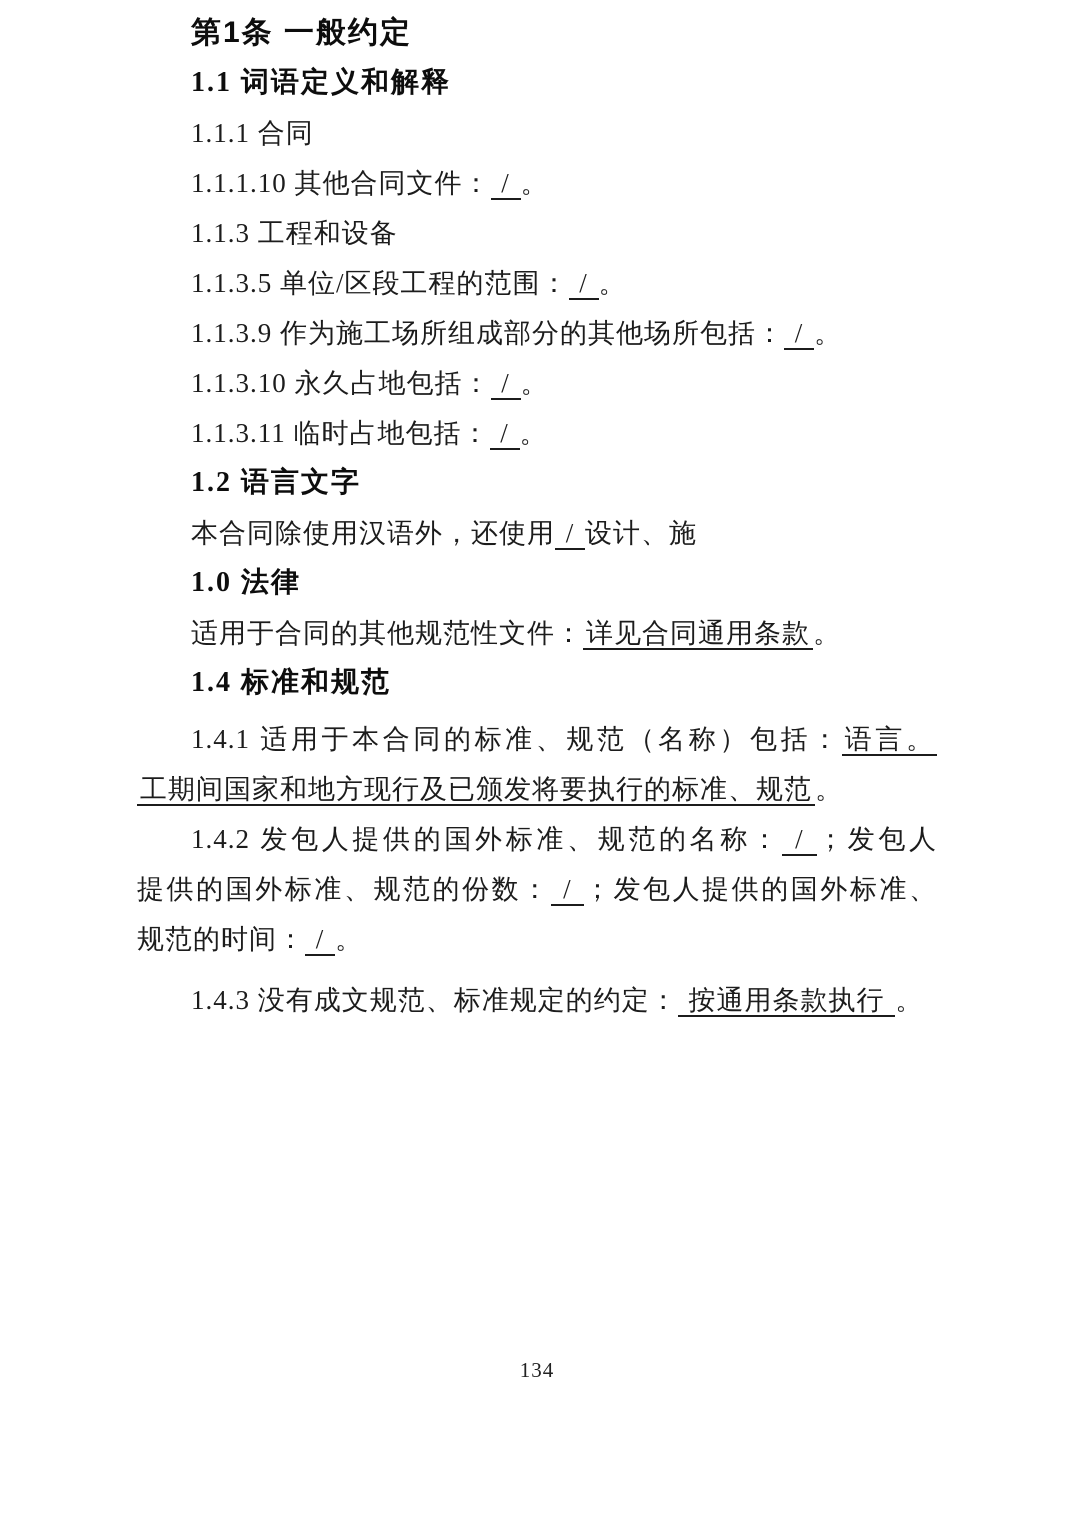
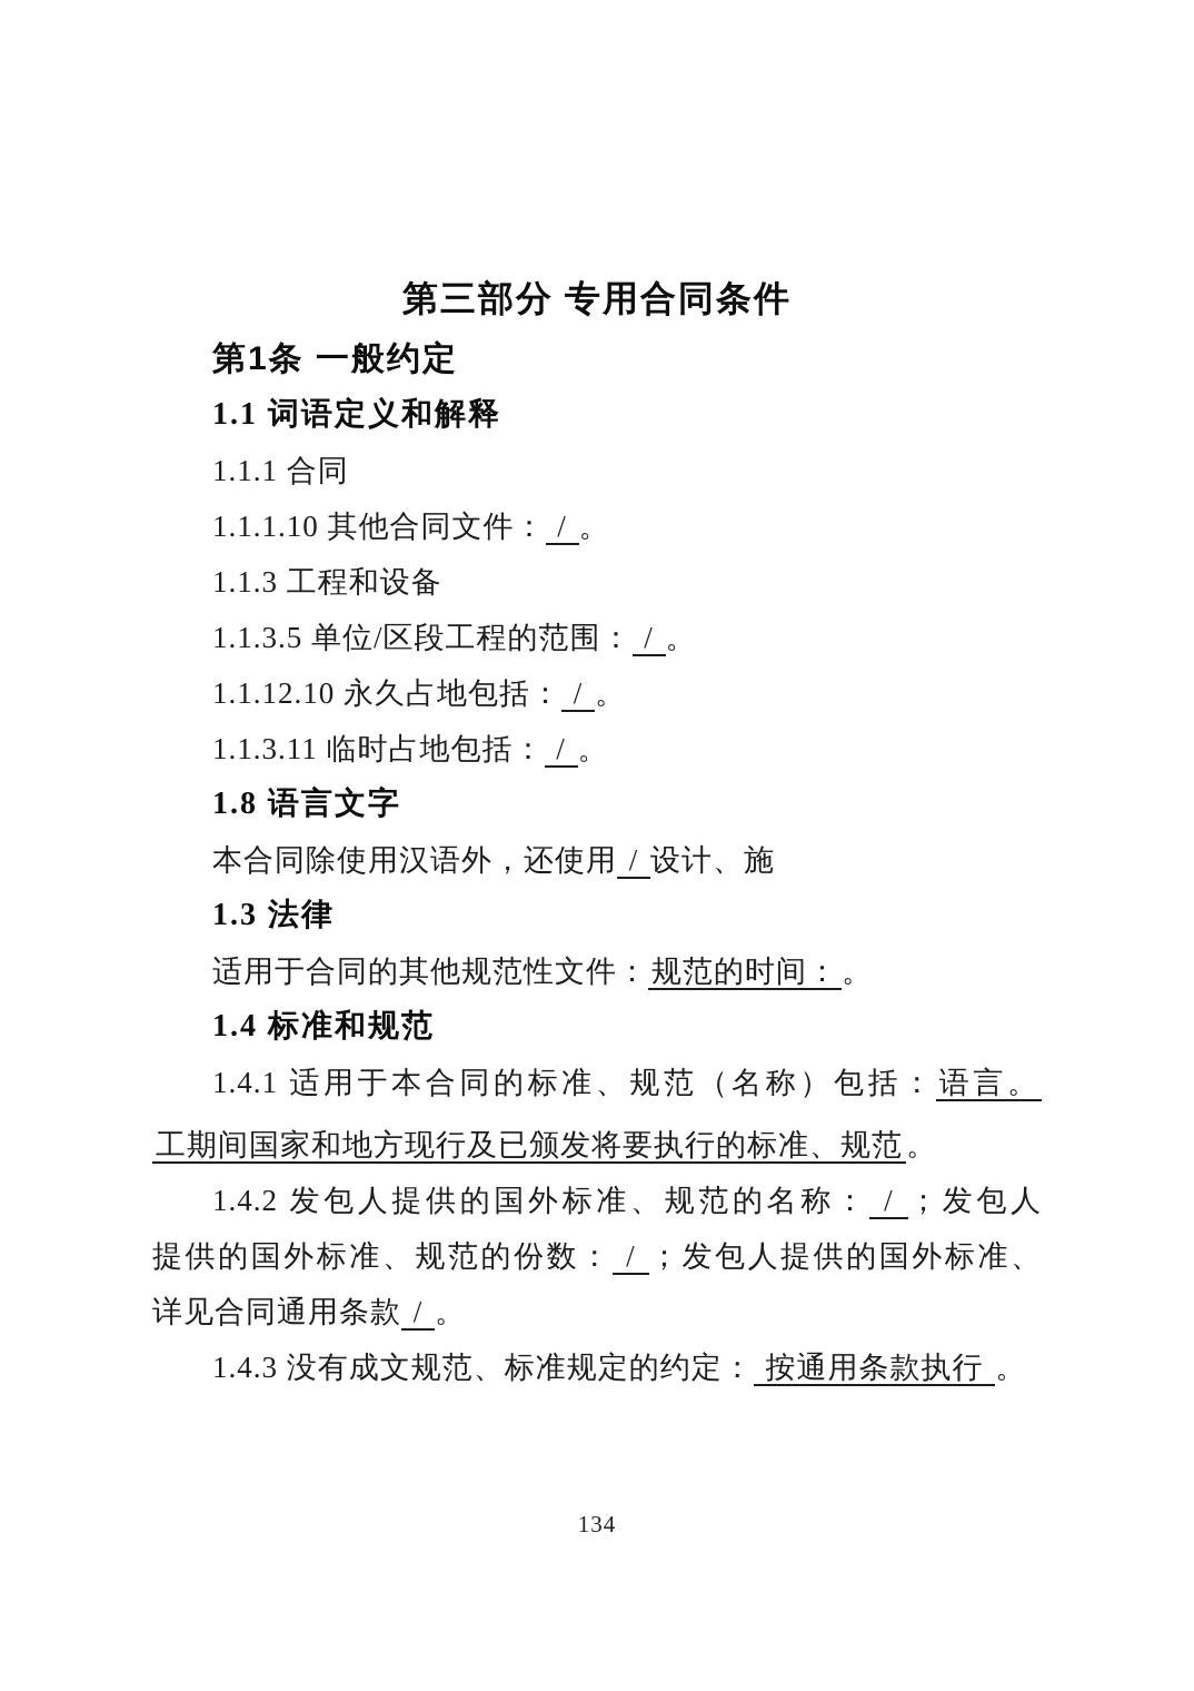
+ 第三部分 专用合同条件
  第1条 一般约定
  1.1 词语定义和解释
  1.1.1 合同
  1.1.1.10 其他合同文件： / 。
  1.1.3 工程和设备
  1.1.3.5 单位/区段工程的范围： / 。
- 1.1.3.9 作为施工场所组成部分的其他场所包括： / 。
- 1.1.3.10 永久占地包括： / 。
+ 1.1.12.10 永久占地包括： / 。
  1.1.3.11 临时占地包括： / 。
- 1.2 语言文字
+ 1.8 语言文字
  本合同除使用汉语外，还使用 / 设计、施
- 1.0 法律
+ 1.3 法律
- 适用于合同的其他规范性文件：详见合同通用条款。
+ 适用于合同的其他规范性文件：规范的时间：。
  1.4 标准和规范
  1.4.1 适用于本合同的标准、规范（名称）包括：语言。
  工期间国家和地方现行及已颁发将要执行的标准、规范。
  1.4.2 发包人提供的国外标准、规范的名称： / ；发包人
  提供的国外标准、规范的份数： / ；发包人提供的国外标准、
- 规范的时间： / 。
+ 详见合同通用条款 / 。
  1.4.3 没有成文规范、标准规定的约定： 按通用条款执行 。
  134
